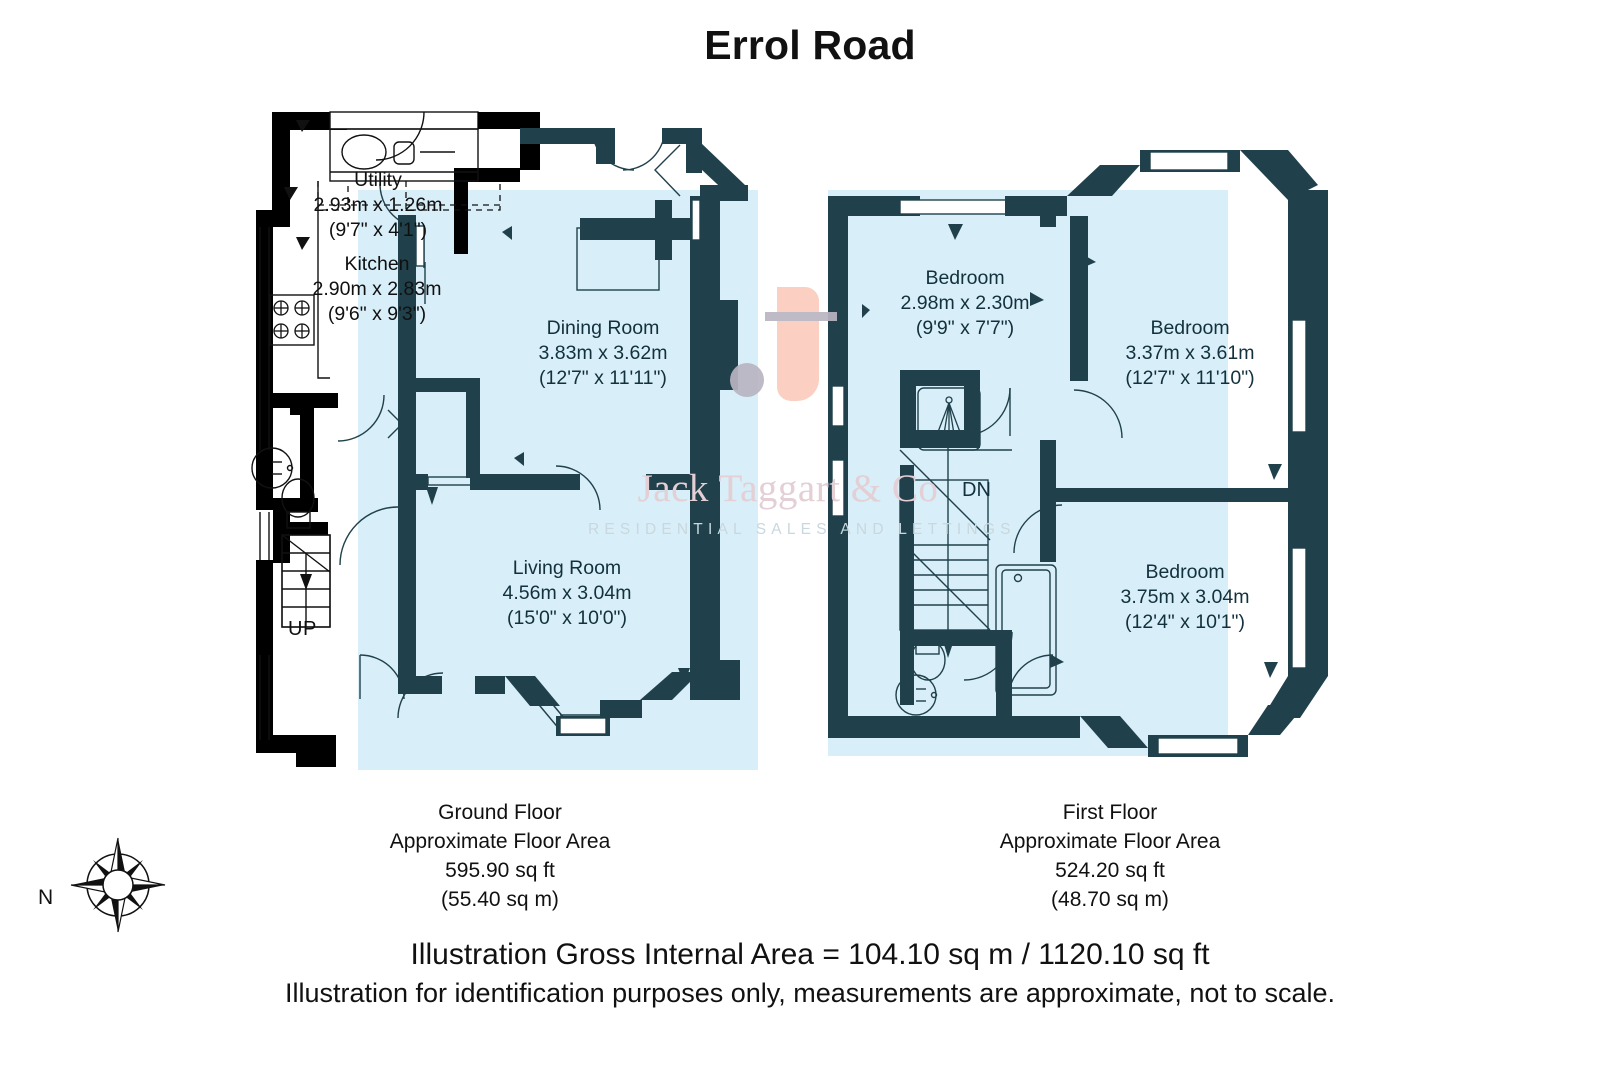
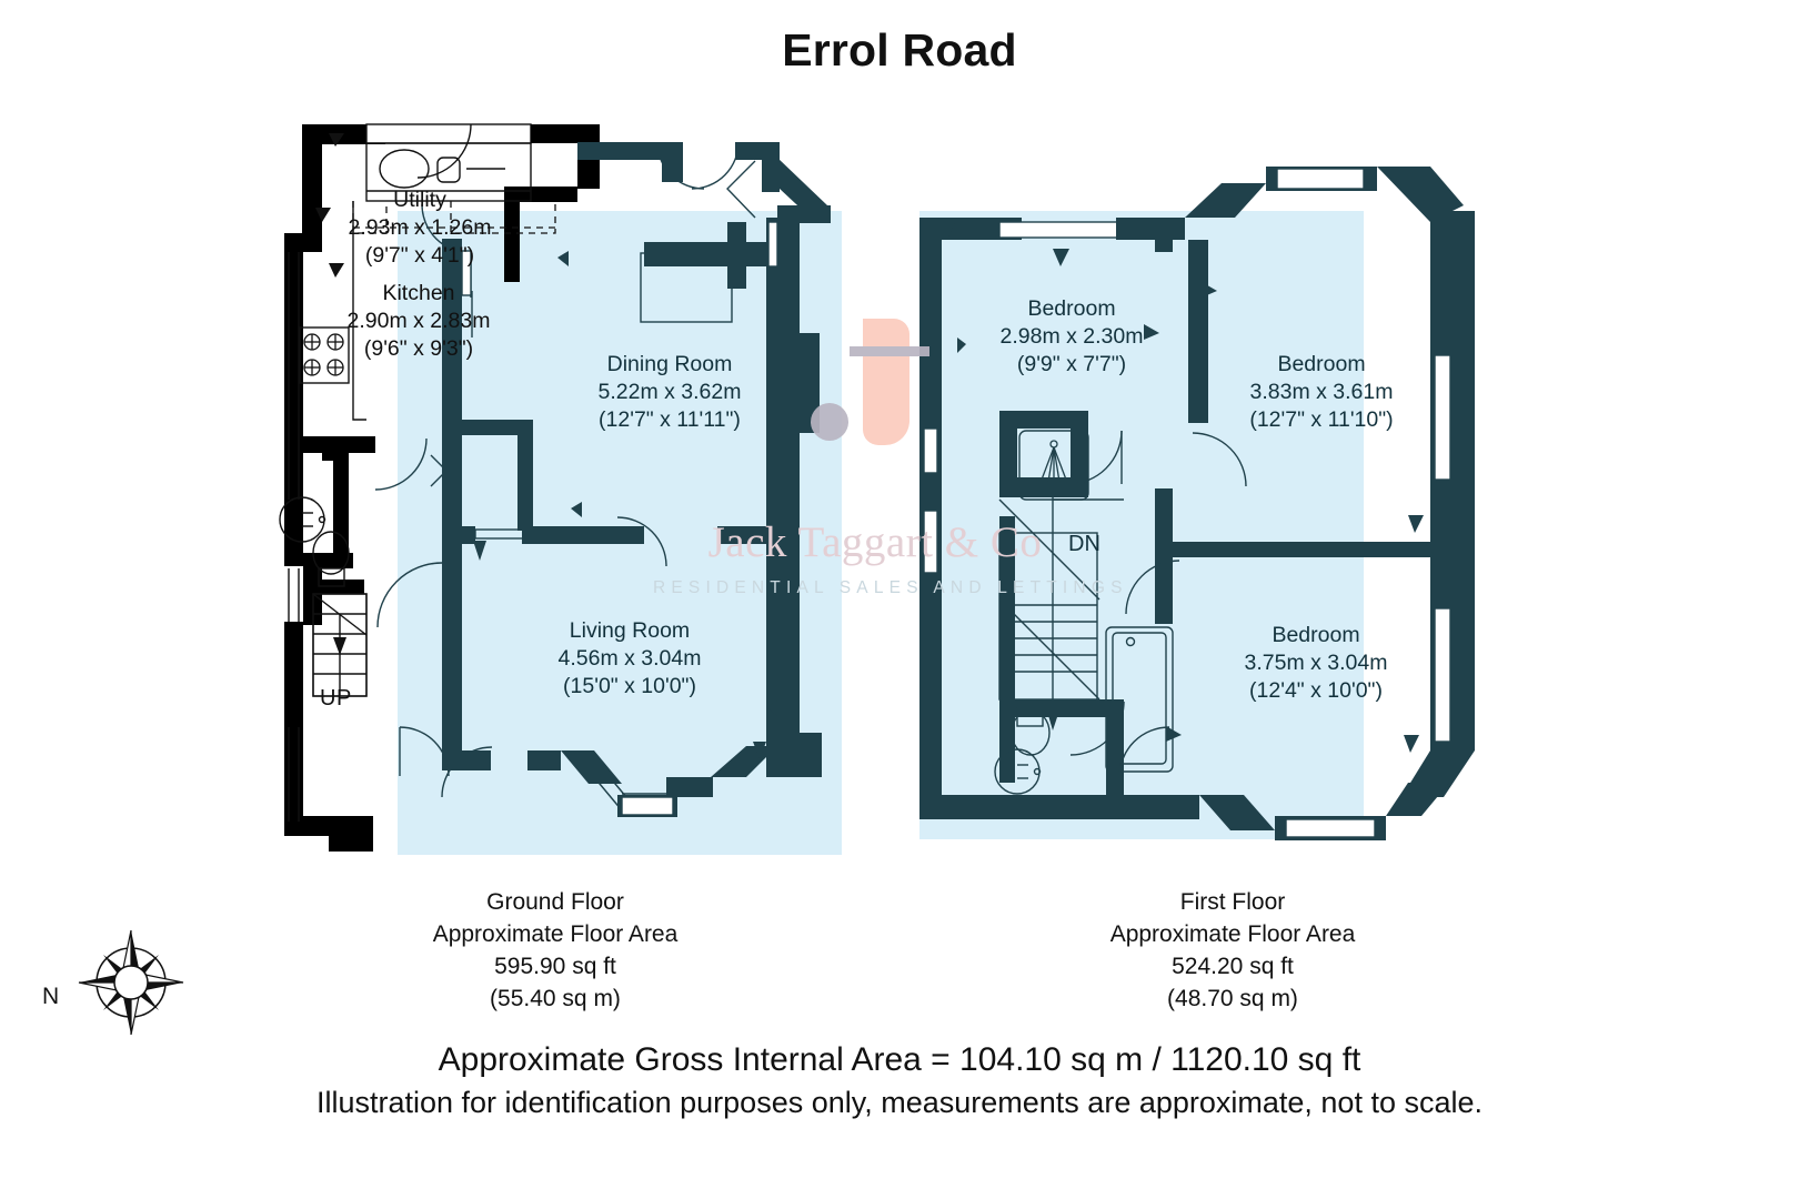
  Errol Road
  Jack Taggart & Co
  RESIDENTIAL SALES AND LETTINGS
  Utility
  2.93m x 1.26m
  (9'7" x 4'1")
  Kitchen
  2.90m x 2.83m
  (9'6" x 9'3")
  Dining Room
- 3.83m x 3.62m
+ 5.22m x 3.62m
  (12'7" x 11'11")
  Living Room
  4.56m x 3.04m
  (15'0" x 10'0")
  Bedroom
  2.98m x 2.30m
  (9'9" x 7'7")
  Bedroom
- 3.37m x 3.61m
+ 3.83m x 3.61m
  (12'7" x 11'10")
  Bedroom
  3.75m x 3.04m
- (12'4" x 10'1")
+ (12'4" x 10'0")
  UP
  DN
  Ground Floor
  Approximate Floor Area
  595.90 sq ft
  (55.40 sq m)
  First Floor
  Approximate Floor Area
  524.20 sq ft
  (48.70 sq m)
- Illustration Gross Internal Area = 104.10 sq m / 1120.10 sq ft
+ Approximate Gross Internal Area = 104.10 sq m / 1120.10 sq ft
  Illustration for identification purposes only, measurements are approximate, not to scale.
  N
